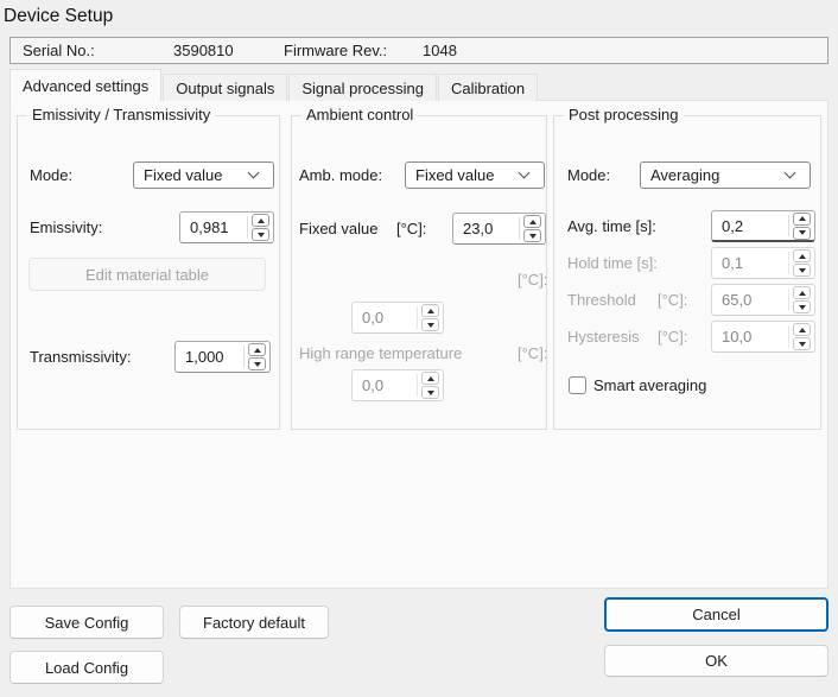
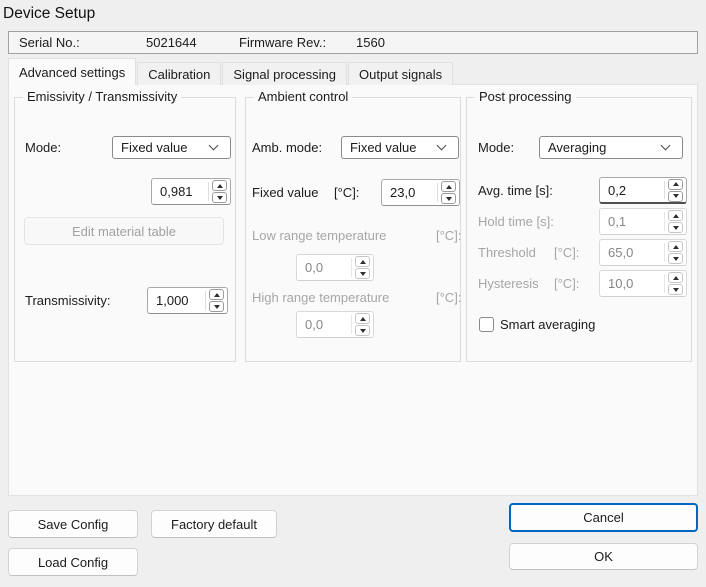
  Device Setup
  Serial No.:
- 3590810
+ 5021644
  Firmware Rev.:
- 1048
+ 1560
  Advanced settings
- Output signals
+ Calibration
  Signal processing
- Calibration
+ Output signals
  Emissivity / Transmissivity
  Mode:
  Fixed value
- Emissivity:
  0,981
  Edit material table
  Transmissivity:
  1,000
  Ambient control
  Amb. mode:
  Fixed value
  Fixed value
  [°C]:
  23,0
+ Low range temperature
  [°C]:
  0,0
  High range temperature
  [°C]:
  0,0
  Post processing
  Mode:
  Averaging
  Avg. time [s]:
  0,2
  Hold time [s]:
  0,1
  Threshold
  [°C]:
  65,0
  Hysteresis
  [°C]:
  10,0
  Smart averaging
  Save Config
  Factory default
  Load Config
  Cancel
  OK
